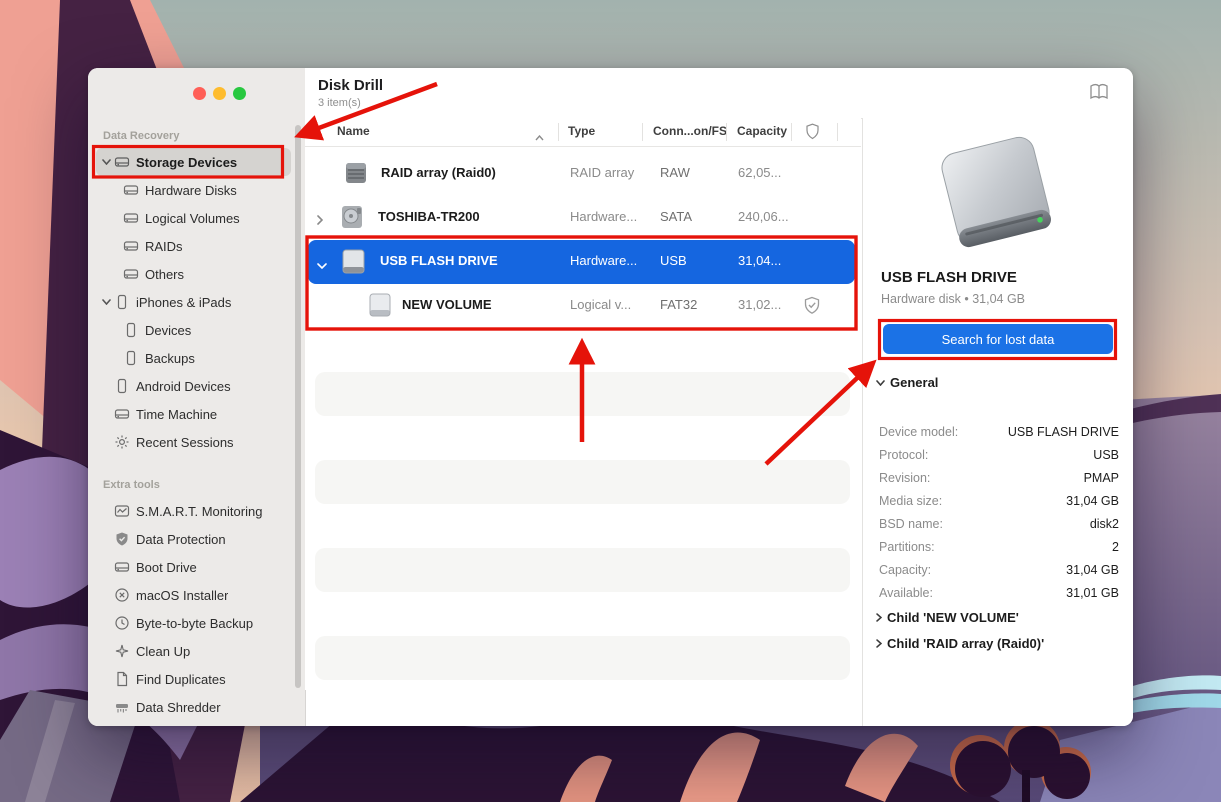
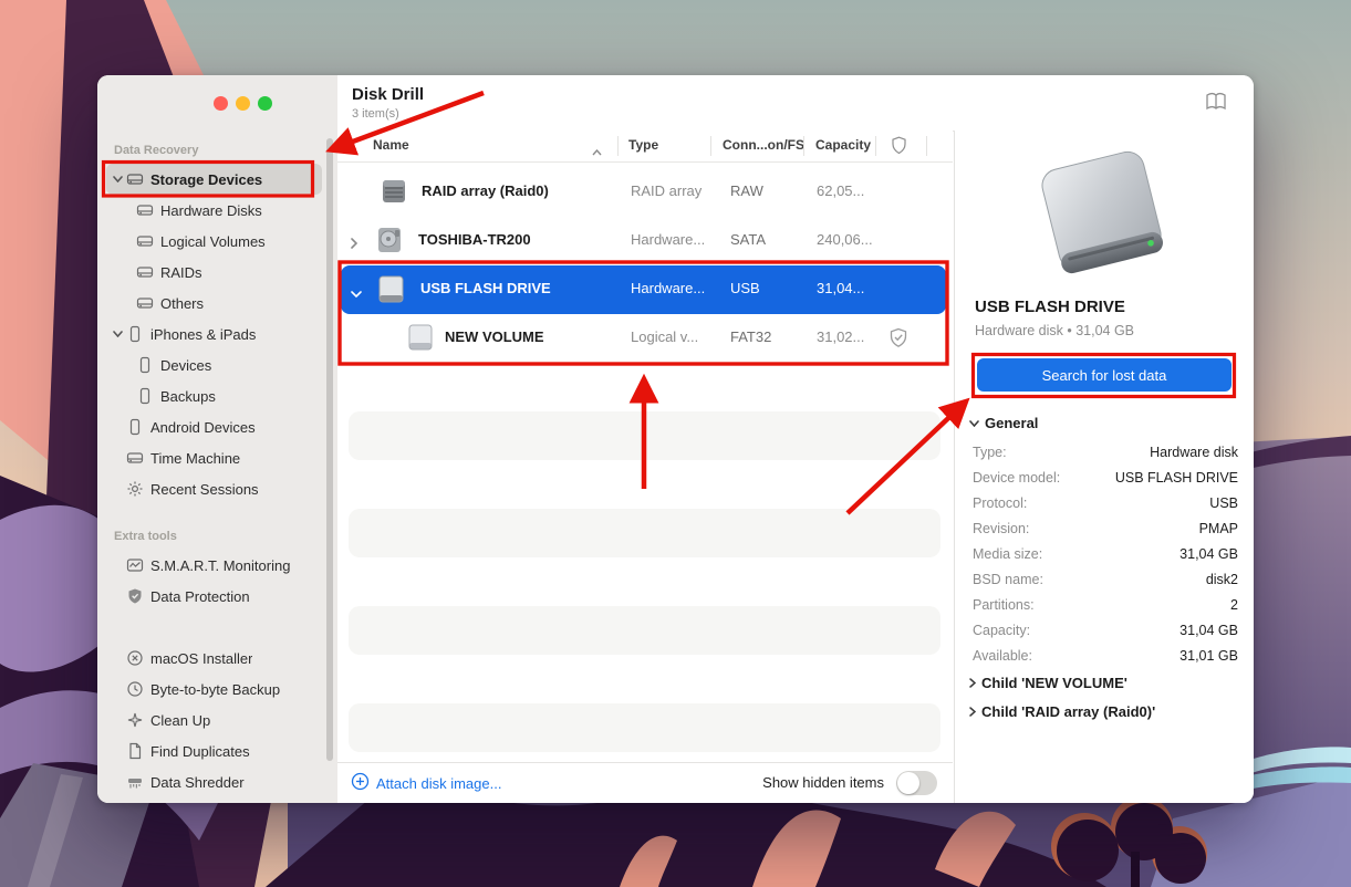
  Data Recovery
  Storage Devices
  Hardware Disks
  Logical Volumes
  RAIDs
  Others
  iPhones & iPads
  Devices
  Backups
  Android Devices
  Time Machine
  Recent Sessions
  Extra tools
  S.M.A.R.T. Monitoring
  Data Protection
- Boot Drive
  macOS Installer
  Byte-to-byte Backup
  Clean Up
  Find Duplicates
  Data Shredder
  Disk Drill
  3 item(s)
  Name
  Type
  Conn...on/FS
  Capacity
  RAID array (Raid0)
  RAID array
  RAW
  62,05...
  TOSHIBA-TR200
  Hardware...
  SATA
  240,06...
  USB FLASH DRIVE
  Hardware...
  USB
  31,04...
  NEW VOLUME
  Logical v...
  FAT32
  31,02...
+ Attach disk image...
+ Show hidden items
  USB FLASH DRIVE
  Hardware disk • 31,04 GB
  Search for lost data
  General
+ Type:
+ Hardware disk
  Device model:
  USB FLASH DRIVE
  Protocol:
  USB
  Revision:
  PMAP
  Media size:
  31,04 GB
  BSD name:
  disk2
  Partitions:
  2
  Capacity:
  31,04 GB
  Available:
  31,01 GB
  Child 'NEW VOLUME'
  Child 'RAID array (Raid0)'
